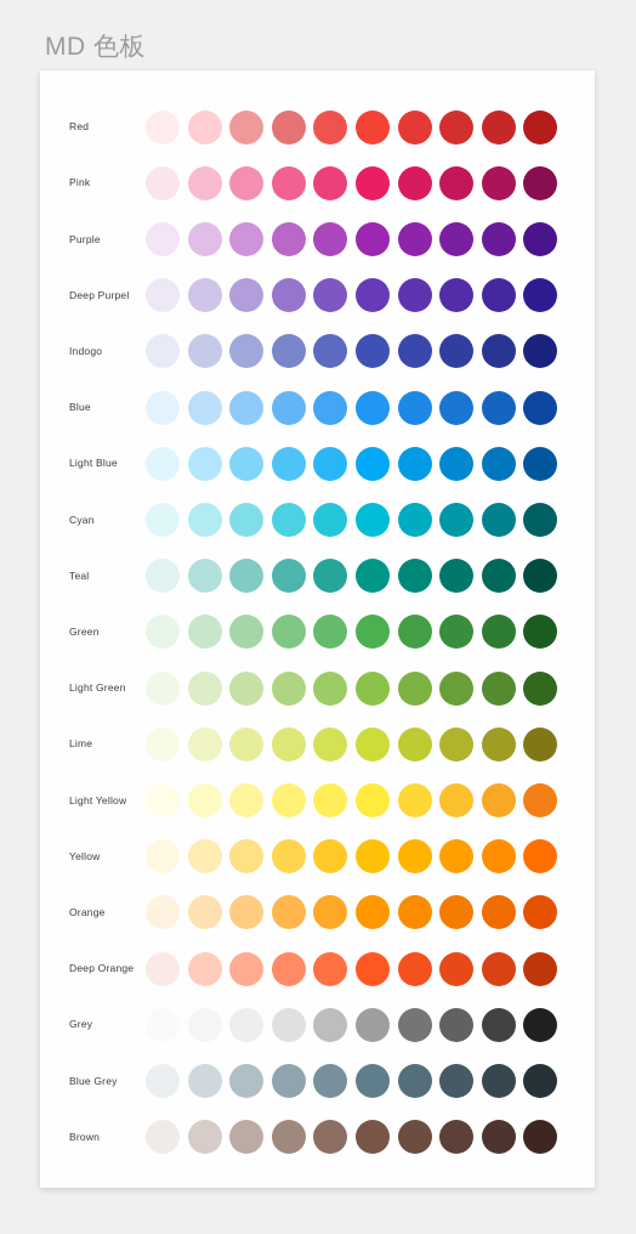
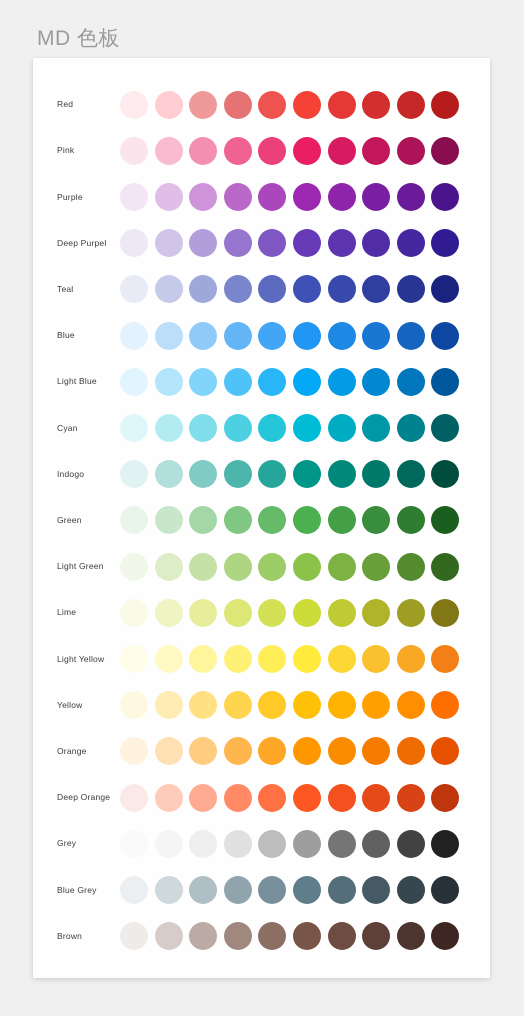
  MD 色板
  Red
  Pink
  Purple
  Deep Purpel
- Indogo
+ Teal
  Blue
  Light Blue
  Cyan
- Teal
+ Indogo
  Green
  Light Green
  Lime
  Light Yellow
  Yellow
  Orange
  Deep Orange
  Grey
  Blue Grey
  Brown
